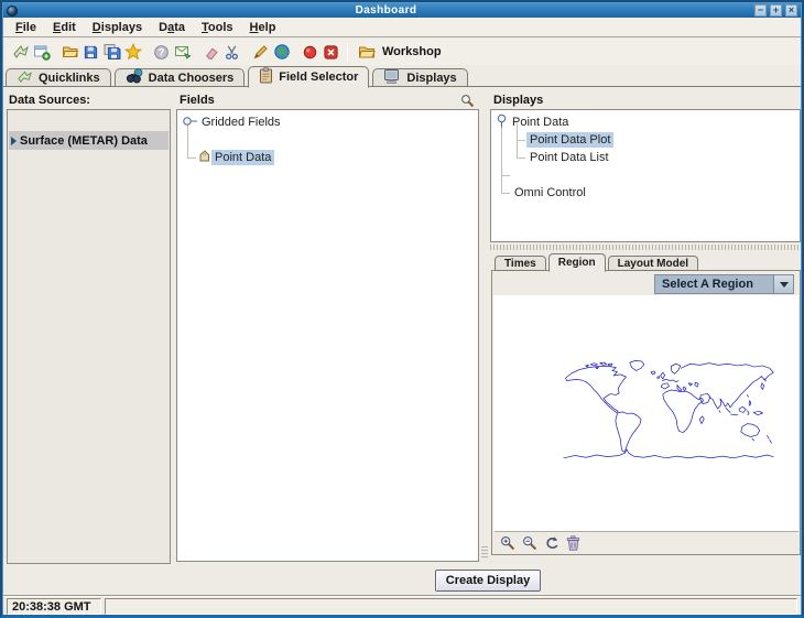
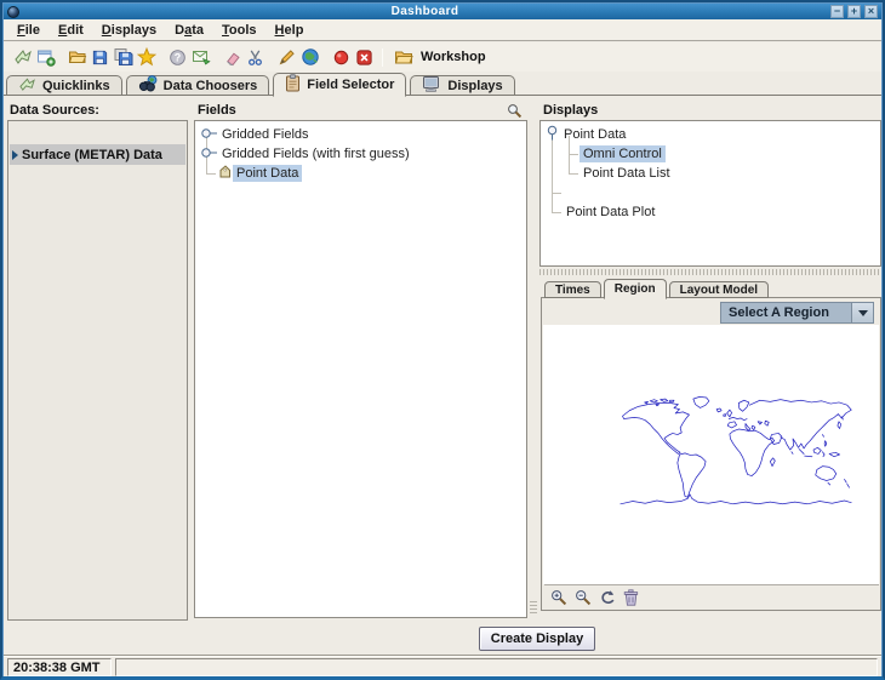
  Dashboard
  −
  +
  ×
  File
  Edit
  Displays
  Data
  Tools
  Help
  ?
  Workshop
  Quicklinks
  Data Choosers
  Field Selector
  Displays
  Data Sources:
  Surface (METAR) Data
  Fields
  Gridded Fields
+ Gridded Fields (with first guess)
  Point Data
  Displays
  Point Data
- Point Data Plot
+ Omni Control
  Point Data List
- Omni Control
+ Point Data Plot
  Times
  Region
  Layout Model
  Select A Region
  Create Display
  20:38:38 GMT
